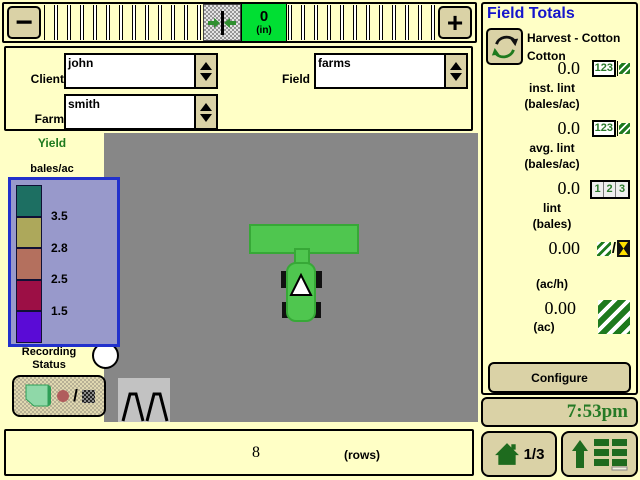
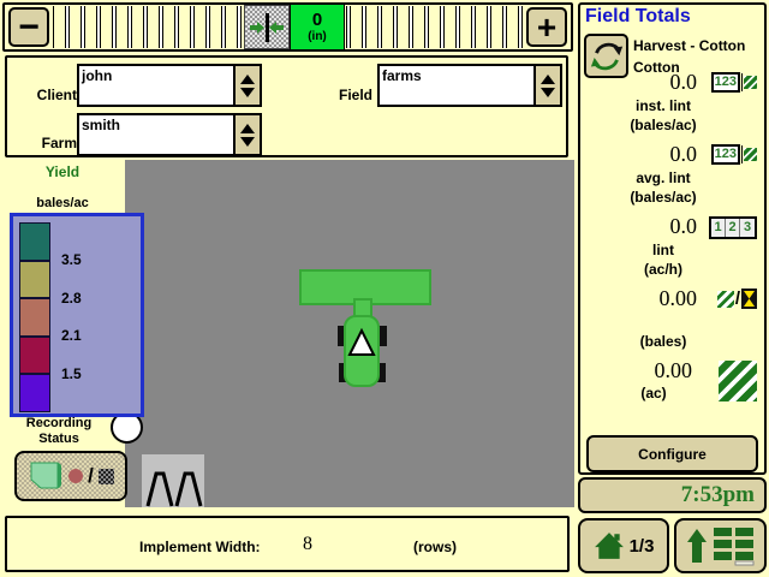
  −
  0
  (in)
  +
  Client
  john
  Farm
  smith
  Field
  farms
  Yield
  bales/ac
  3.5
  2.8
- 2.5
+ 2.1
  1.5
  Recording
  Status
  /
+ Implement Width:
  8
  (rows)
  Field Totals
  Harvest - Cotton
  Cotton
  0.0
  123
  inst. lint
  (bales/ac)
  0.0
  123
  avg. lint
  (bales/ac)
  0.0
  1
  2
  3
  lint
- (bales)
+ (ac/h)
  0.00
  /
- (ac/h)
+ (bales)
  0.00
  (ac)
  Configure
  7:53pm
  1/3
